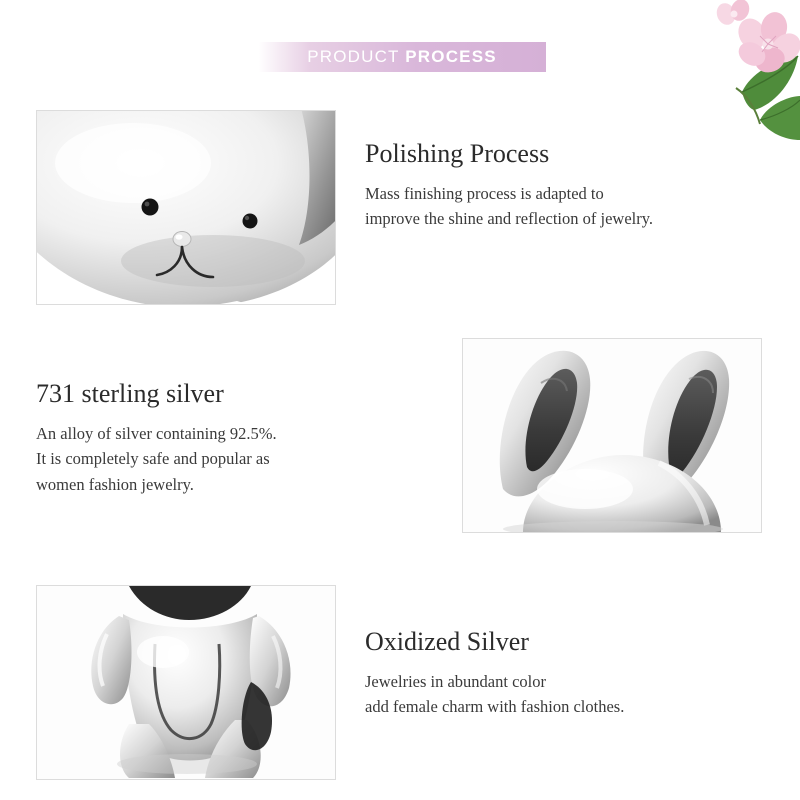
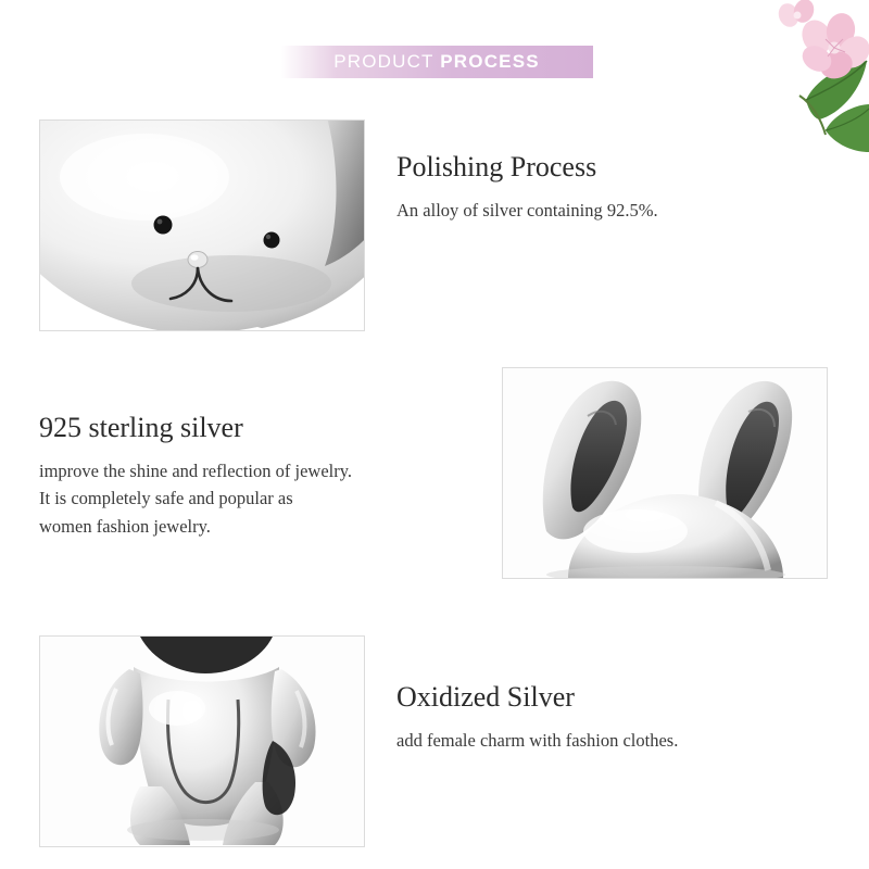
  PRODUCT PROCESS
  Polishing Process
- Mass finishing process is adapted to
- improve the shine and reflection of jewelry.
+ An alloy of silver containing 92.5%.
- 731 sterling silver
+ 925 sterling silver
- An alloy of silver containing 92.5%.
+ improve the shine and reflection of jewelry.
  It is completely safe and popular as
  women fashion jewelry.
  Oxidized Silver
- Jewelries in abundant color
  add female charm with fashion clothes.
